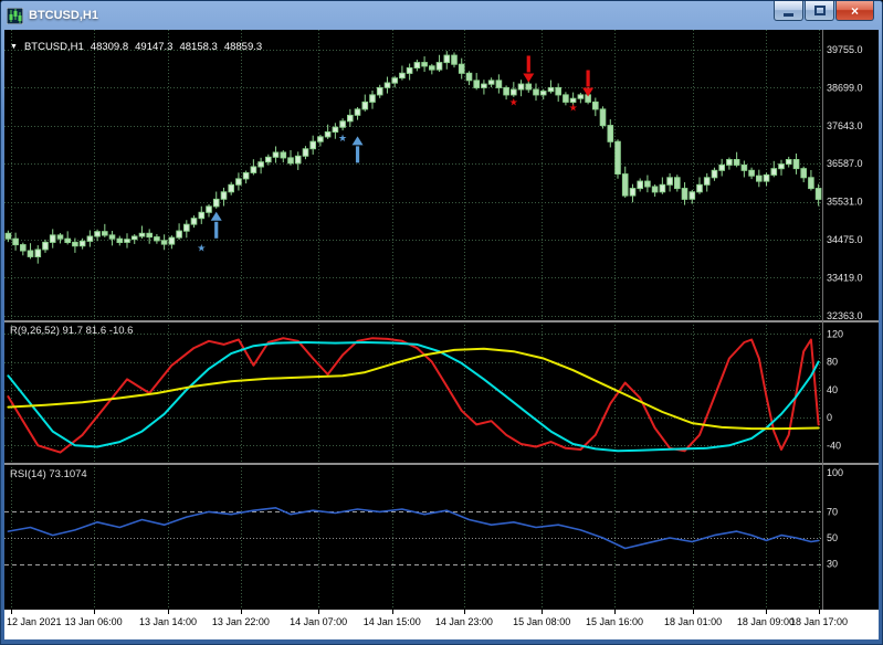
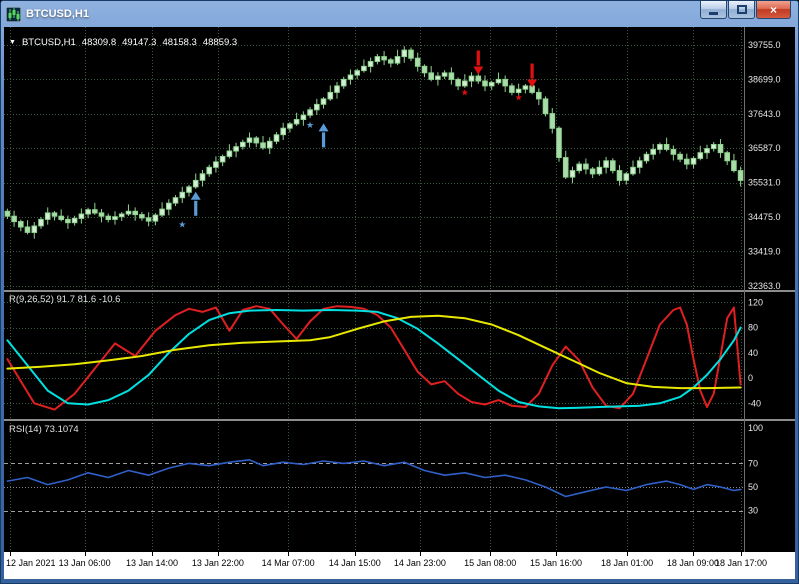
  BTCUSD,H1
  ×
  ★
  ★
  ★
  ★
  39755.0
  38699.0
  37643.0
  36587.0
  35531.0
  34475.0
  33419.0
  32363.0
  120
  80
  40
  0
  -40
  100
  70
  50
  30
  12 Jan 2021
  13 Jan 06:00
  13 Jan 14:00
  13 Jan 22:00
- 14 Jan 07:00
+ 14 Mar 07:00
  14 Jan 15:00
  14 Jan 23:00
  15 Jan 08:00
  15 Jan 16:00
  18 Jan 01:00
  18 Jan 09:00
  18 Jan 17:00
  BTCUSD,H1
  48309.8
  49147.3
  48158.3
  48859.3
  R(9,26,52) 91.7 81.6 -10.6
  RSI(14) 73.1074
